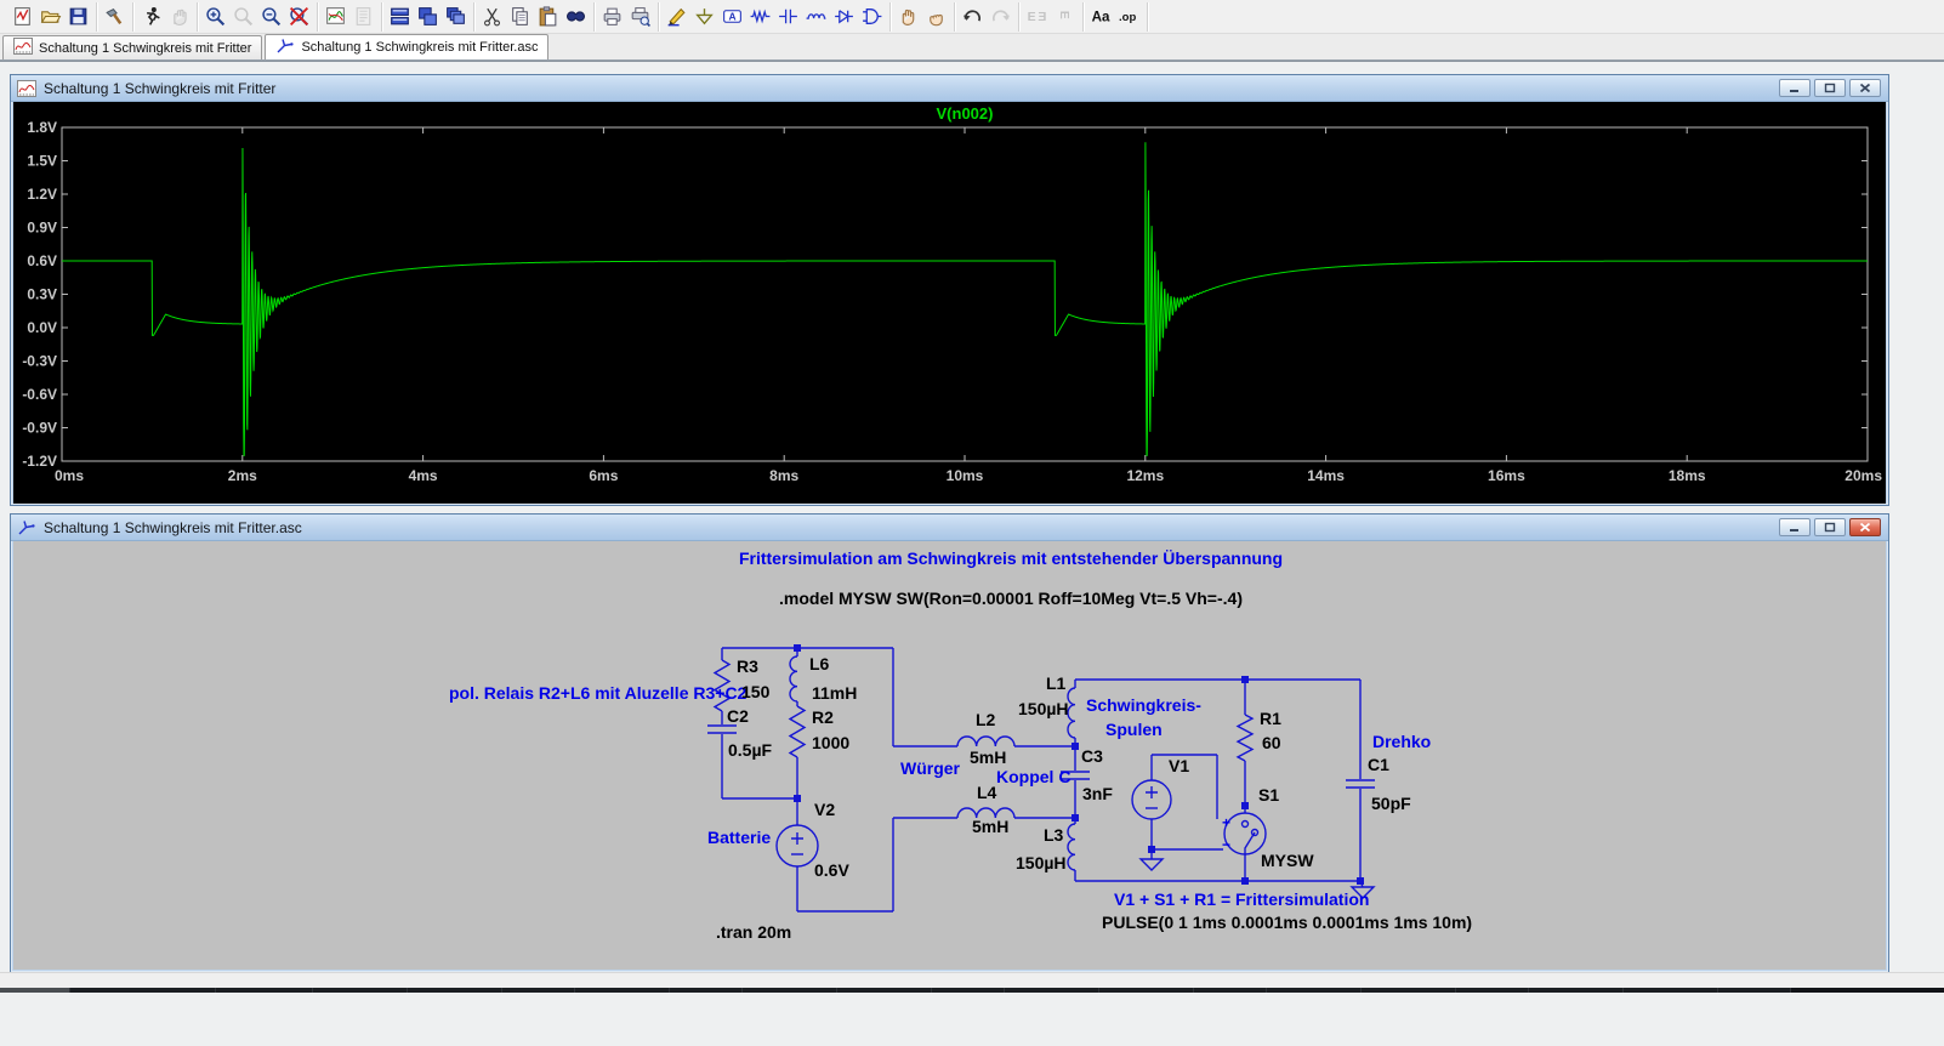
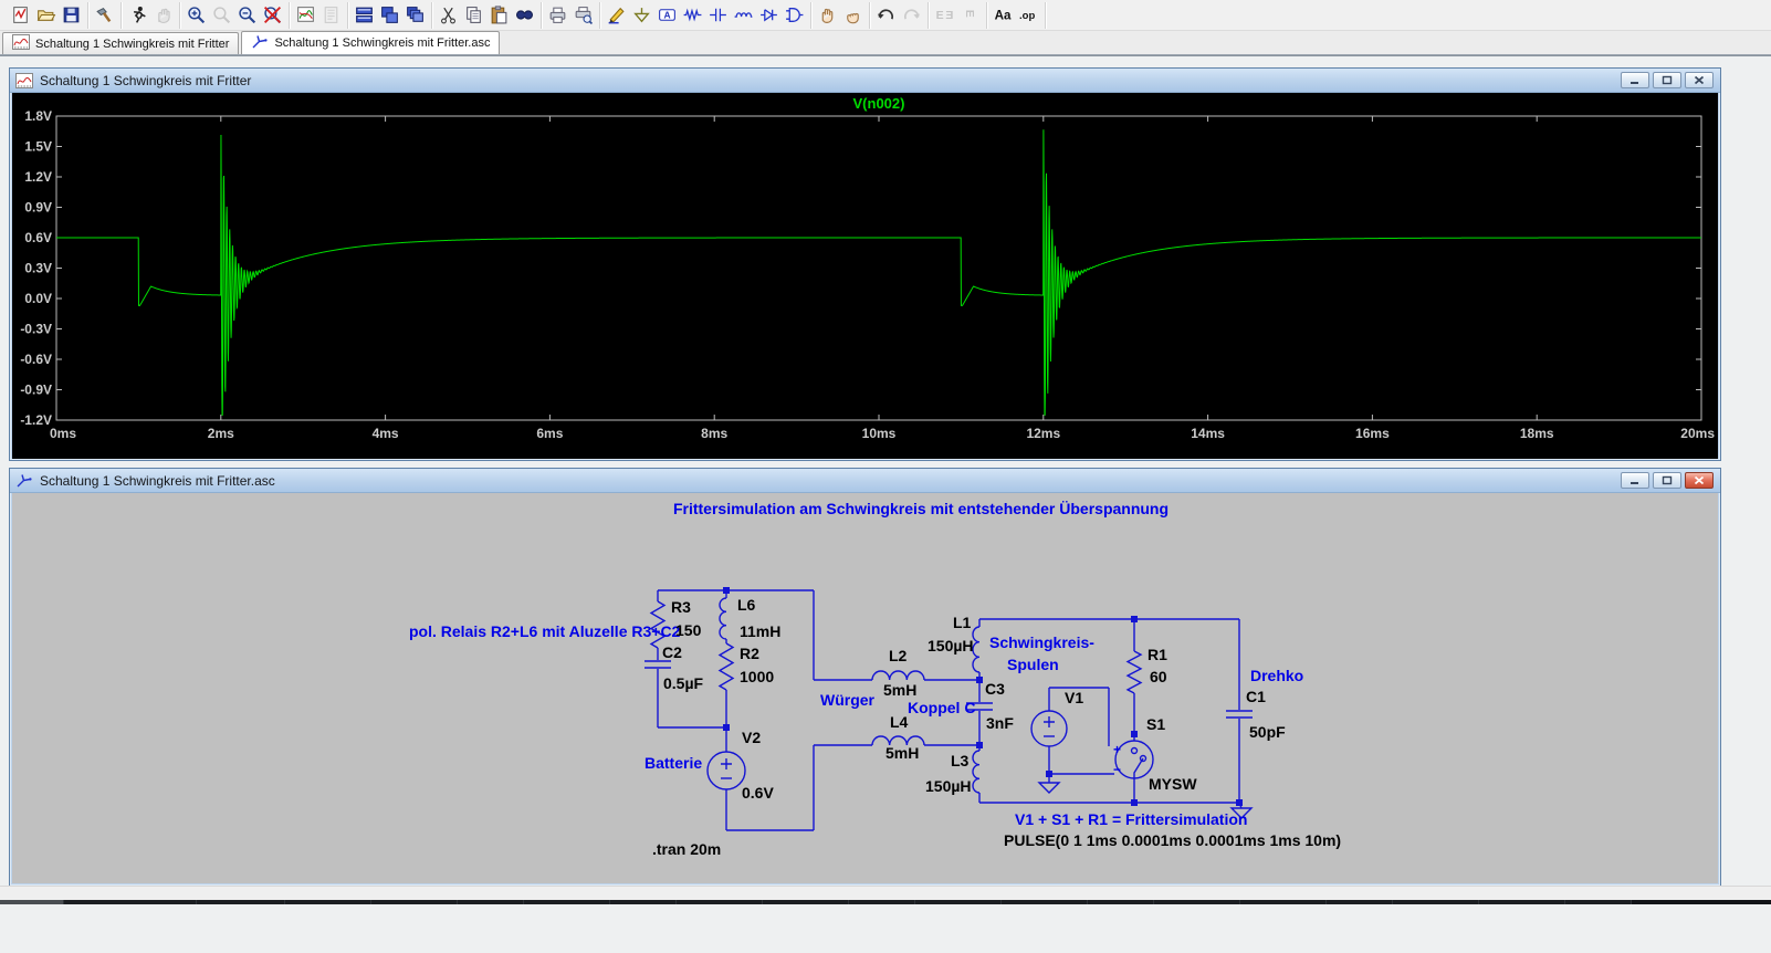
  A
  E
  Aa
  .op
  Schaltung 1 Schwingkreis mit Fritter
  Schaltung 1 Schwingkreis mit Fritter.asc
  Schaltung 1 Schwingkreis mit Fritter
  0ms
  2ms
  4ms
  6ms
  8ms
  10ms
  12ms
  14ms
  16ms
  18ms
  20ms
  1.8V
  1.5V
  1.2V
  0.9V
  0.6V
  0.3V
  0.0V
  -0.3V
  -0.6V
  -0.9V
  -1.2V
  V(n002)
  Schaltung 1 Schwingkreis mit Fritter.asc
  Frittersimulation am Schwingkreis mit entstehender Überspannung
- .model MYSW SW(Ron=0.00001 Roff=10Meg Vt=.5 Vh=-.4)
  pol. Relais R2+L6 mit Aluzelle R3+C2
  R3
  150
  C2
  0.5µF
  L6
  11mH
  R2
  1000
  V2
  0.6V
  Batterie
  L2
  5mH
  Würger
  L1
  150µH
  Schwingkreis-
  Spulen
  C3
  Koppel C
  3nF
  L4
  5mH
  L3
  150µH
  V1
  R1
  60
  S1
  MYSW
  Drehko
  C1
  50pF
  +
  −
  V1 + S1 + R1 = Frittersimulation
  PULSE(0 1 1ms 0.0001ms 0.0001ms 1ms 10m)
  .tran 20m
